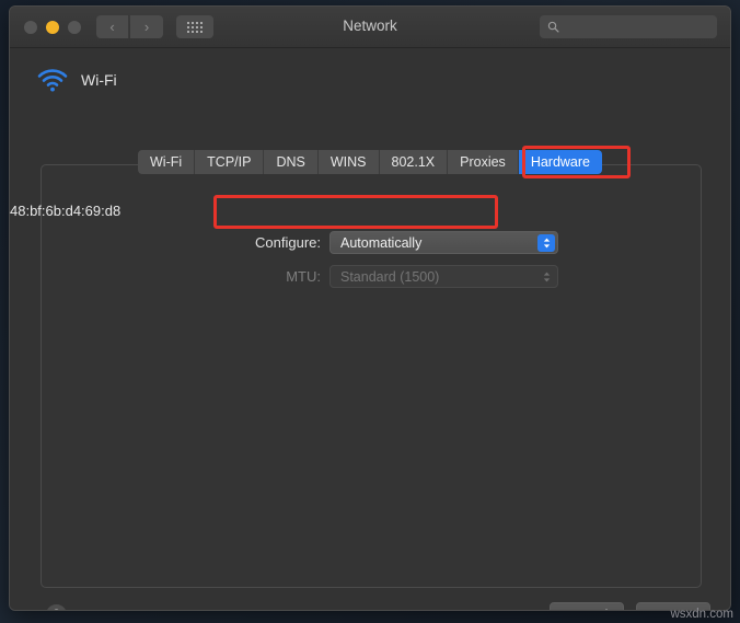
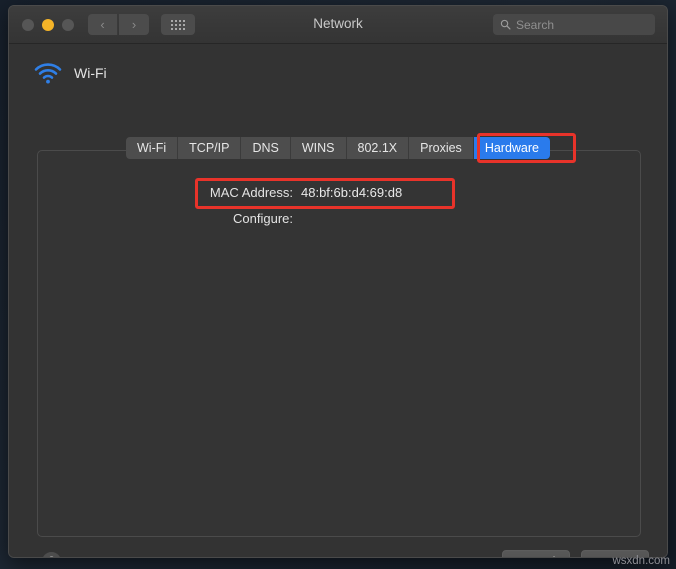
  ‹
  ›
  Network
+ Search
  Wi-Fi
  Wi-Fi
  TCP/IP
  DNS
  WINS
  802.1X
  Proxies
  Hardware
+ MAC Address:
  48:bf:6b:d4:69:d8
  Configure:
- Automatically
- MTU:
- Standard (1500)
  wsxdn.com
